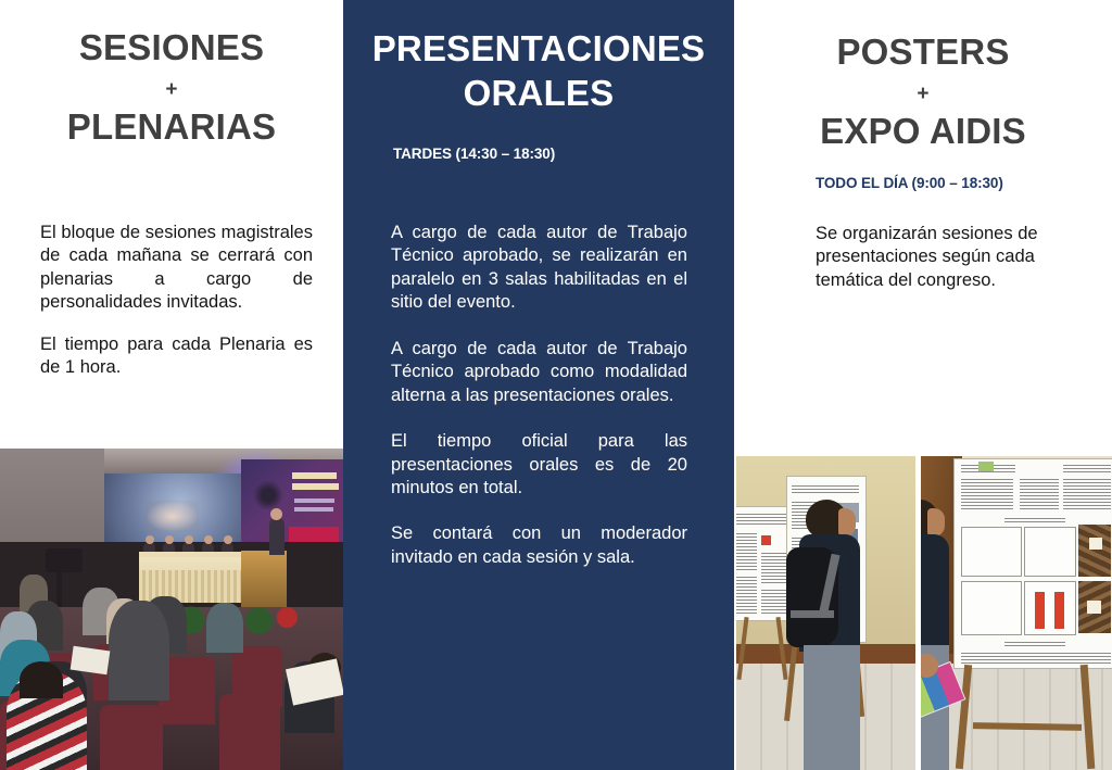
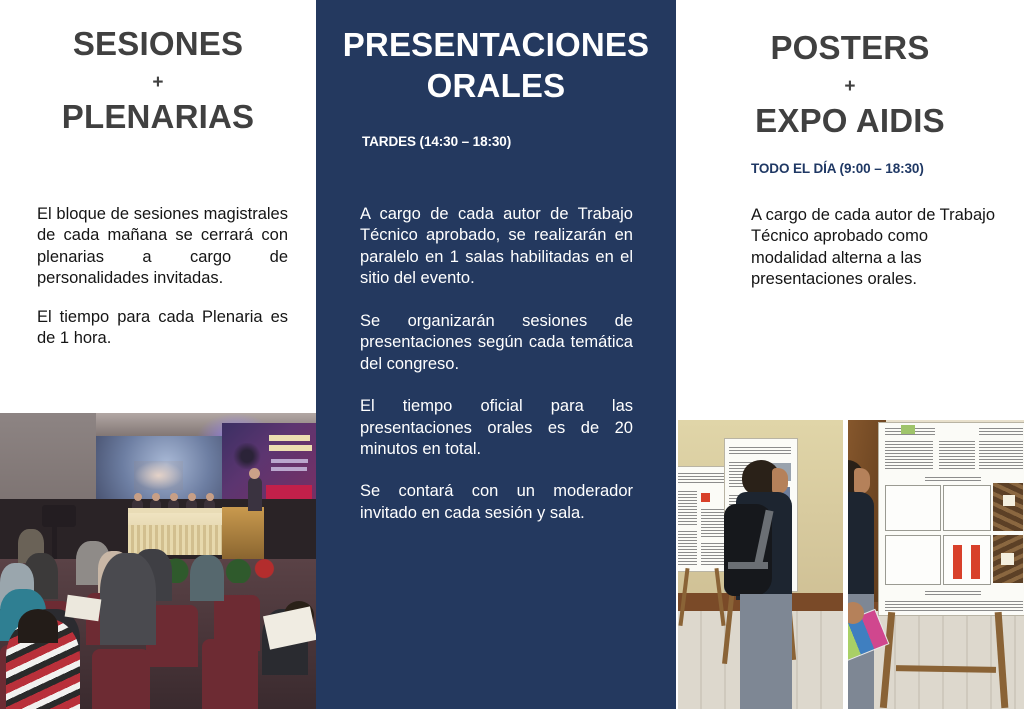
  SESIONES
  +
  PLENARIAS
  El bloque de sesiones magistrales de cada mañana se cerrará con plenarias a cargo de personalidades invitadas.
  El tiempo para cada Plenaria es de 1 hora.
  PRESENTACIONES
  ORALES
  TARDES (14:30 – 18:30)
- A cargo de cada autor de Trabajo Técnico aprobado, se realizarán en paralelo en 3 salas habilitadas en el sitio del evento.
+ A cargo de cada autor de Trabajo Técnico aprobado, se realizarán en paralelo en 1 salas habilitadas en el sitio del evento.
- A cargo de cada autor de Trabajo Técnico aprobado como modalidad alterna a las presentaciones orales.
+ Se organizarán sesiones de presentaciones según cada temática del congreso.
  El tiempo oficial para las presentaciones orales es de 20 minutos en total.
  Se contará con un moderador invitado en cada sesión y sala.
  POSTERS
  +
  EXPO AIDIS
  TODO EL DÍA (9:00 – 18:30)
- Se organizarán sesiones de presentaciones según cada temática del congreso.
+ A cargo de cada autor de Trabajo Técnico aprobado como modalidad alterna a las presentaciones orales.
